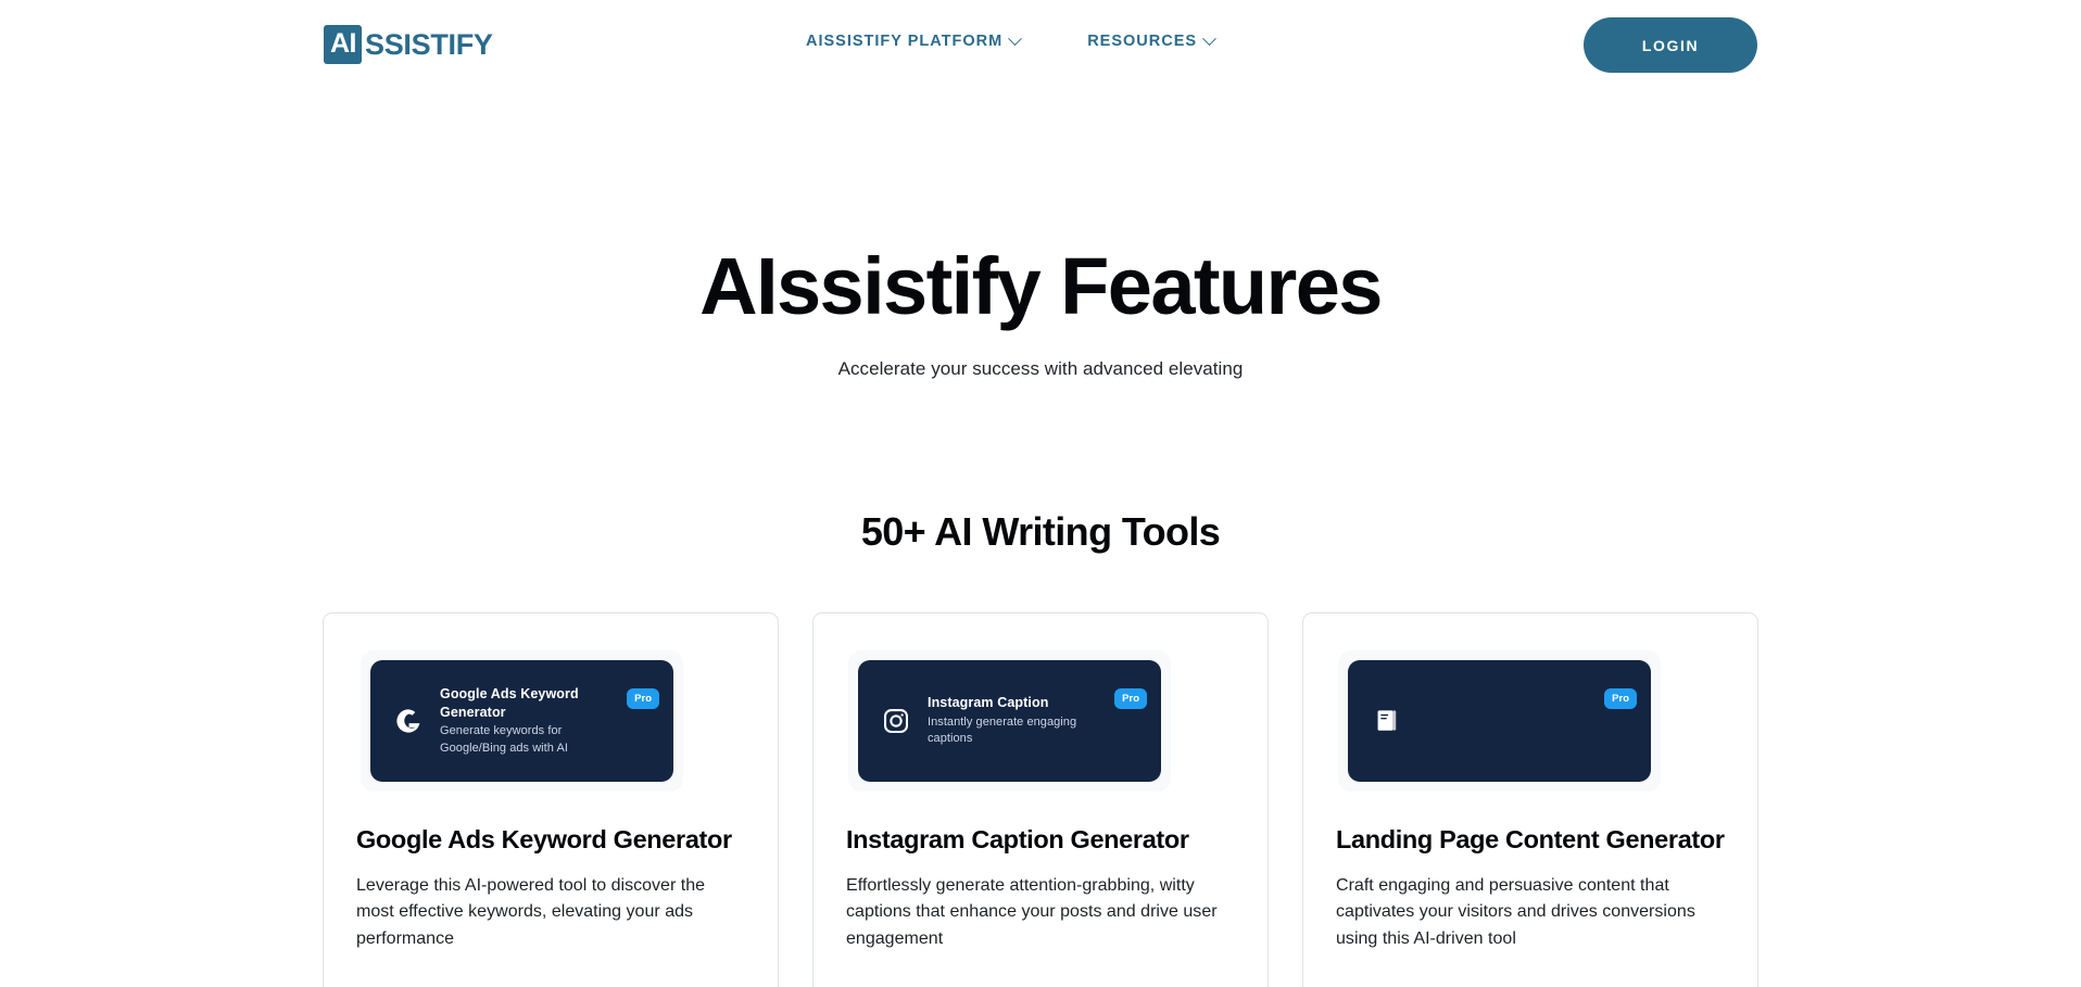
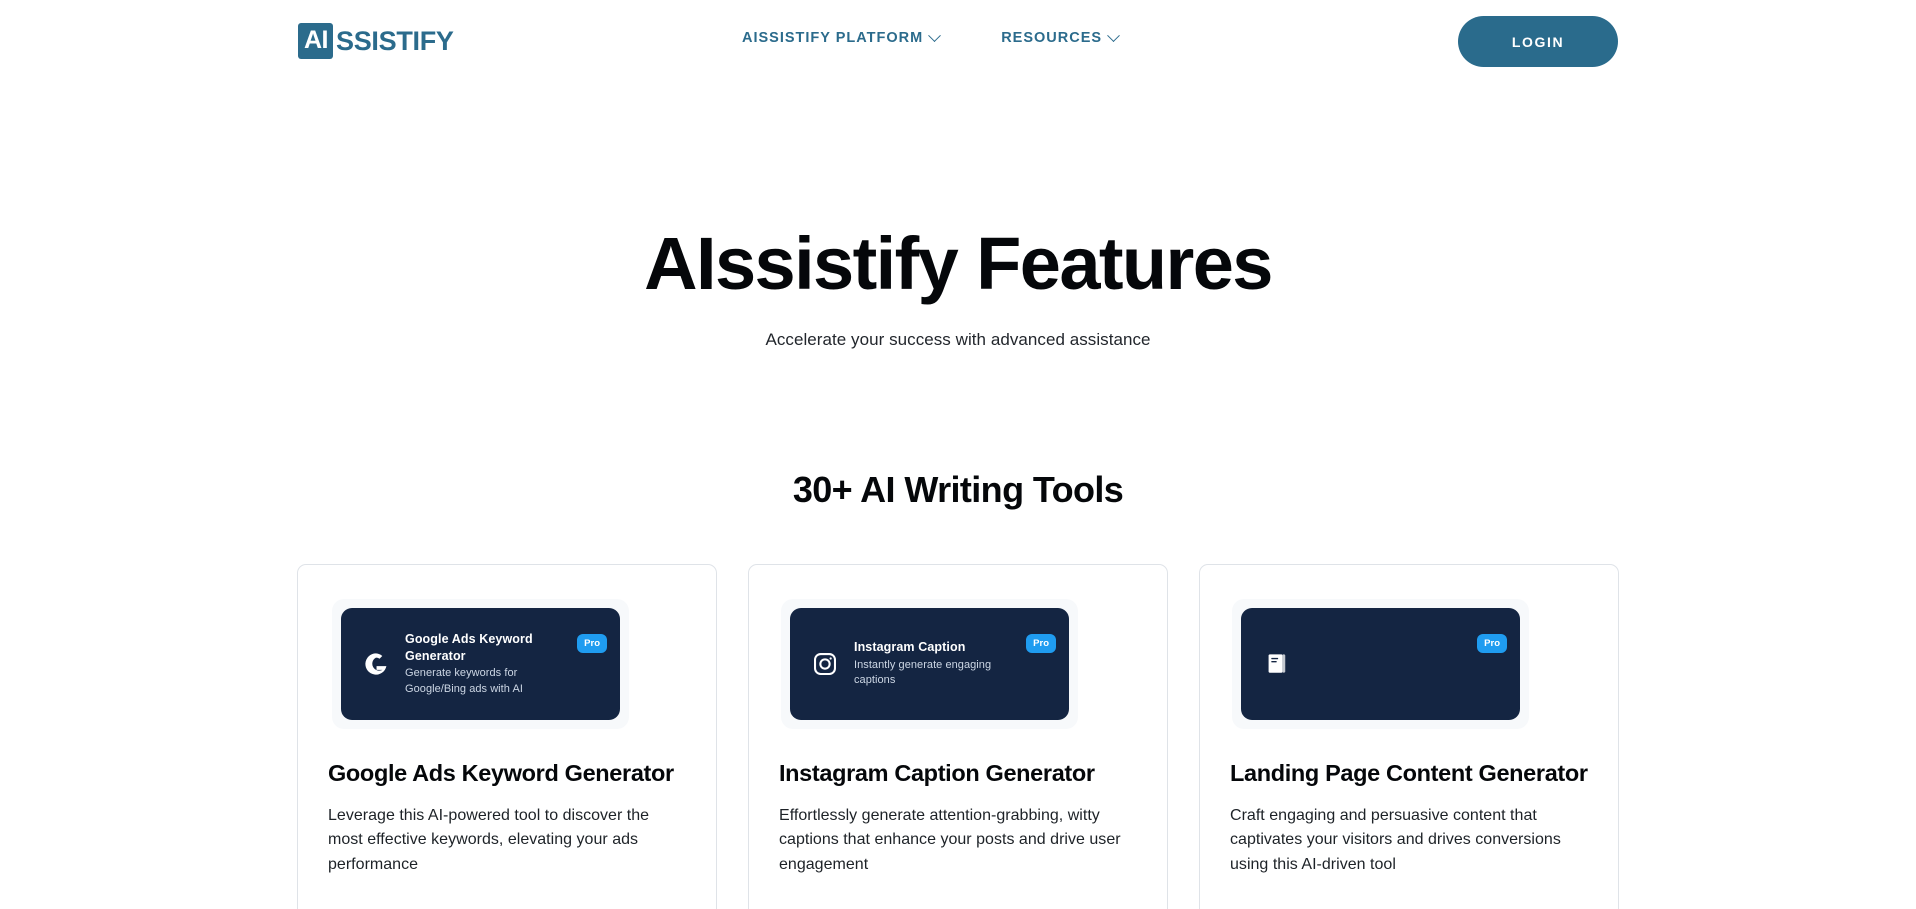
  AI
  SSISTIFY
  AISSISTIFY PLATFORM
  RESOURCES
  LOGIN
  AIssistify Features
- Accelerate your success with advanced elevating
+ Accelerate your success with advanced assistance
- 50+ AI Writing Tools
+ 30+ AI Writing Tools
  Google Ads Keyword Generator
  Generate keywords for Google/Bing ads with AI
  Pro
  Google Ads Keyword Generator
  Leverage this AI-powered tool to discover the most effective keywords, elevating your ads performance
  Instagram Caption
  Instantly generate engaging captions
  Pro
  Instagram Caption Generator
  Effortlessly generate attention-grabbing, witty captions that enhance your posts and drive user engagement
  Pro
  Landing Page Content Generator
  Craft engaging and persuasive content that captivates your visitors and drives conversions using this AI-driven tool
